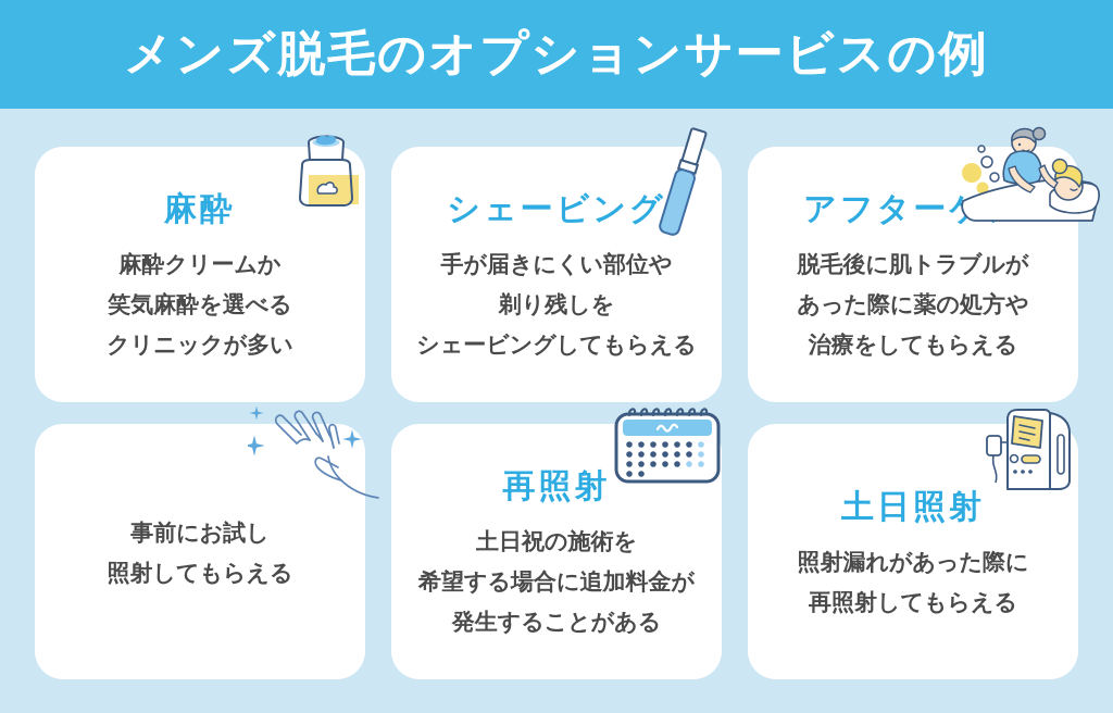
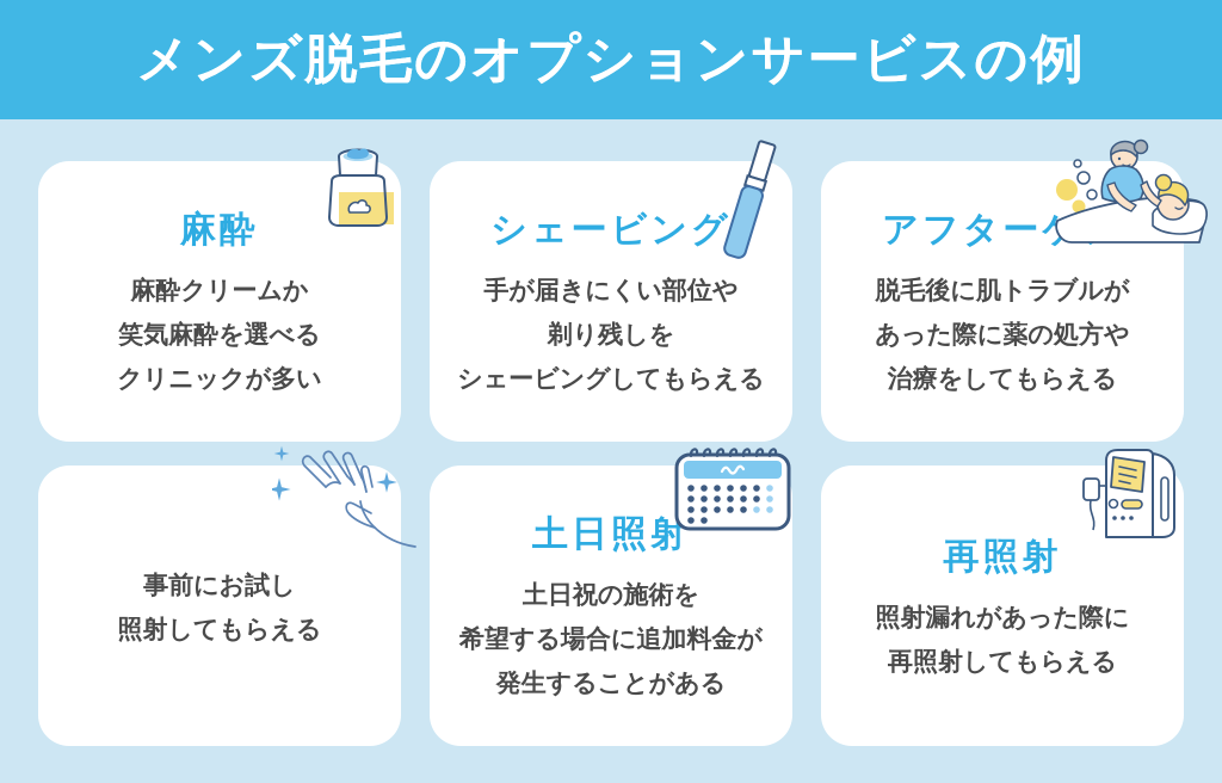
  メンズ脱毛のオプションサービスの例
  麻酔
  麻酔クリームか
  笑気麻酔を選べる
  クリニックが多い
  シェービング
  手が届きにくい部位や
  剃り残しを
  シェービングしてもらえる
  脱毛後に肌トラブルが
  あった際に薬の処方や
  治療をしてもらえる
  事前にお試し
  照射してもらえる
- 再照射
+ 土日照射
  土日祝の施術を
  希望する場合に追加料金が
  発生することがある
- 土日照射
+ 再照射
  照射漏れがあった際に
  再照射してもらえる
